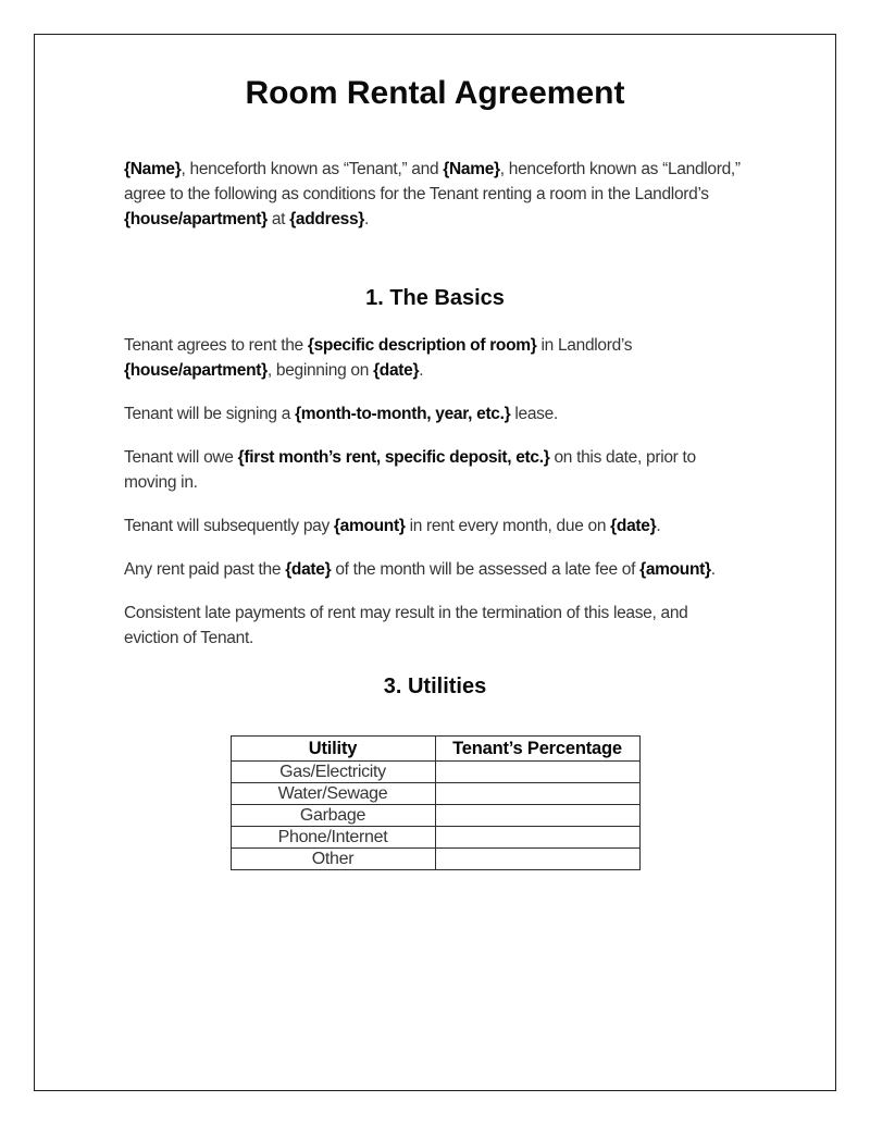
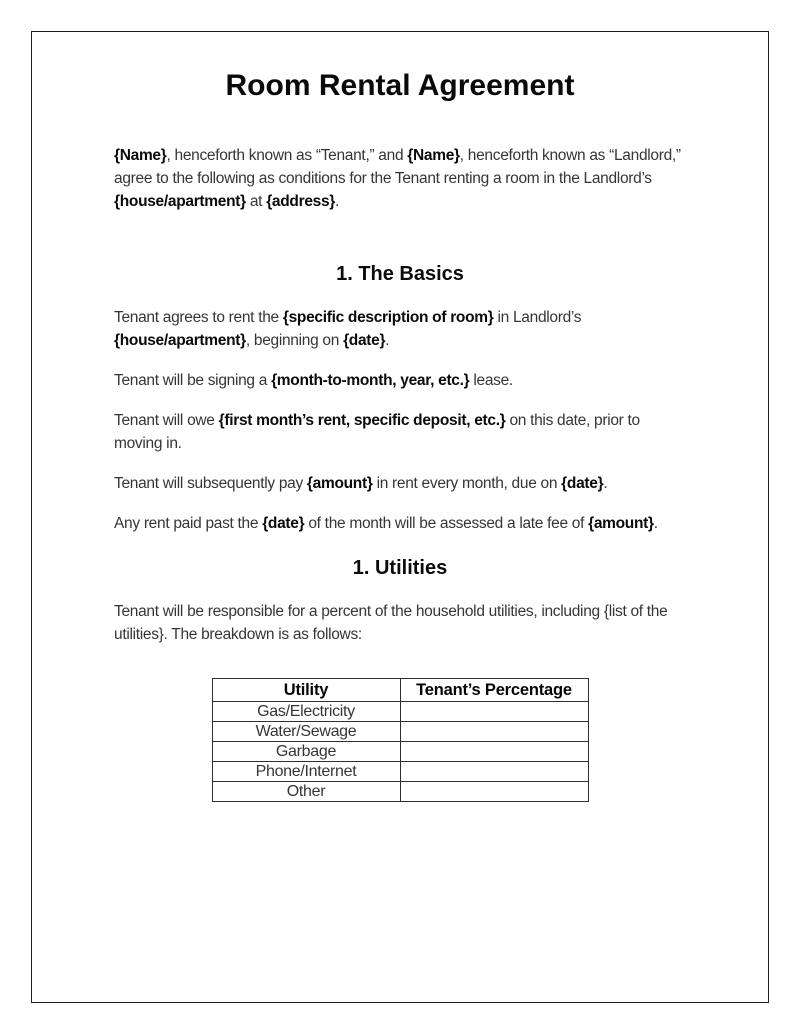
  Room Rental Agreement
  {Name}, henceforth known as “Tenant,” and {Name}, henceforth known as “Landlord,” agree to the following as conditions for the Tenant renting a room in the Landlord’s {house/apartment} at {address}.
  1. The Basics
  Tenant agrees to rent the {specific description of room} in Landlord’s {house/apartment}, beginning on {date}.
  Tenant will be signing a {month-to-month, year, etc.} lease.
  Tenant will owe {first month’s rent, specific deposit, etc.} on this date, prior to moving in.
  Tenant will subsequently pay {amount} in rent every month, due on {date}.
  Any rent paid past the {date} of the month will be assessed a late fee of {amount}.
- Consistent late payments of rent may result in the termination of this lease, and eviction of Tenant.
- 3. Utilities
+ 1. Utilities
+ Tenant will be responsible for a percent of the household utilities, including {list of the utilities}. The breakdown is as follows:
  Utility	Tenant’s Percentage
  Gas/Electricity
  Water/Sewage
  Garbage
  Phone/Internet
  Other
